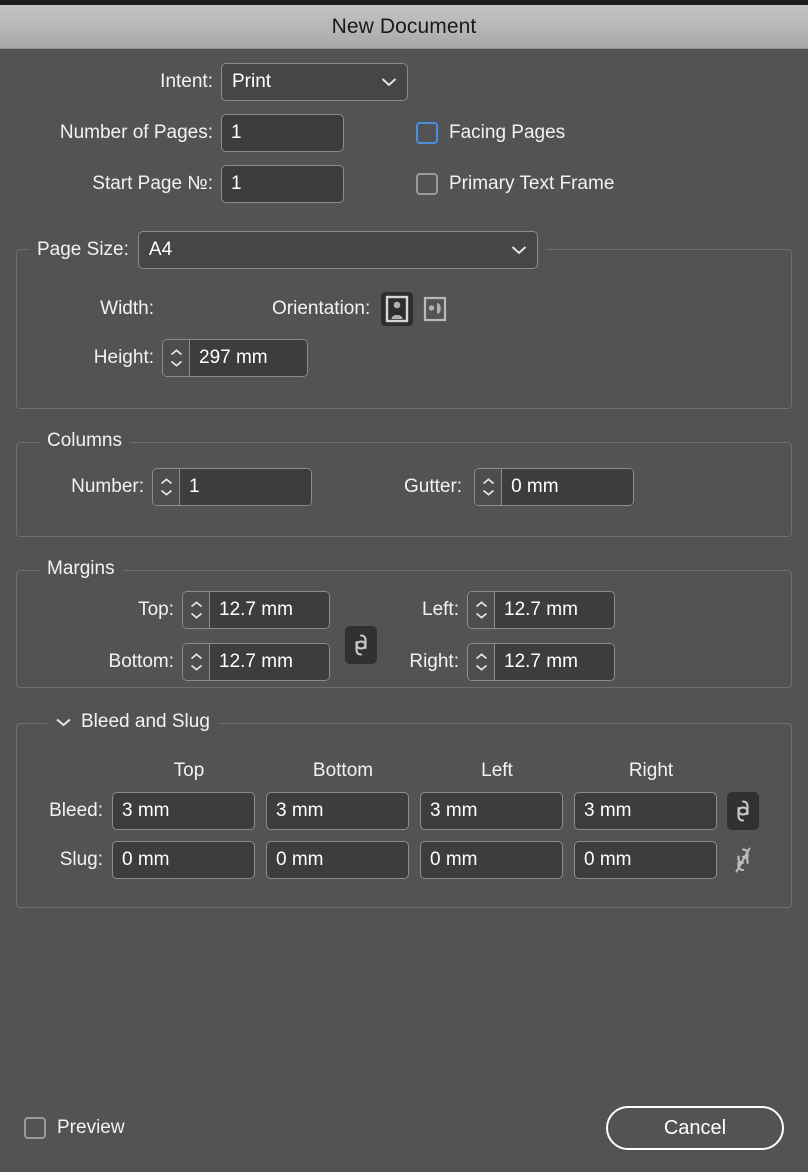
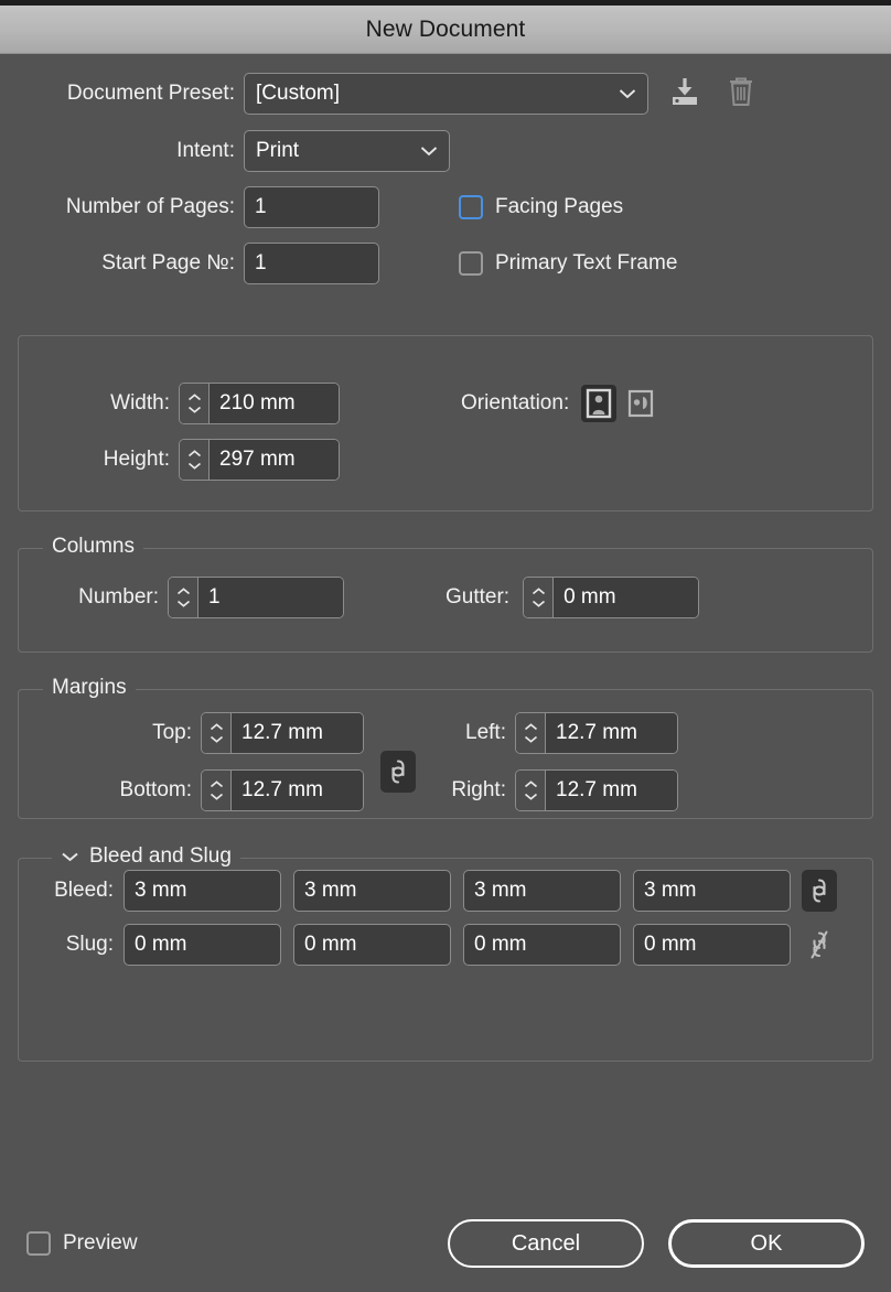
  New Document
+ Document Preset:
+ [Custom]
  Intent:
  Print
  Number of Pages:
  1
  Facing Pages
  Start Page №:
  1
  Primary Text Frame
- Page Size:
- A4
  Width:
+ 210 mm
  Orientation:
  Height:
  297 mm
  Columns
  Number:
  1
  Gutter:
  0 mm
  Margins
  Top:
  12.7 mm
  Left:
  12.7 mm
  Bottom:
  12.7 mm
  Right:
  12.7 mm
  Bleed and Slug
- Top
- Bottom
- Left
- Right
  Bleed:
  3 mm
  3 mm
  3 mm
  3 mm
  Slug:
  0 mm
  0 mm
  0 mm
  0 mm
  Preview
  Cancel
+ OK
